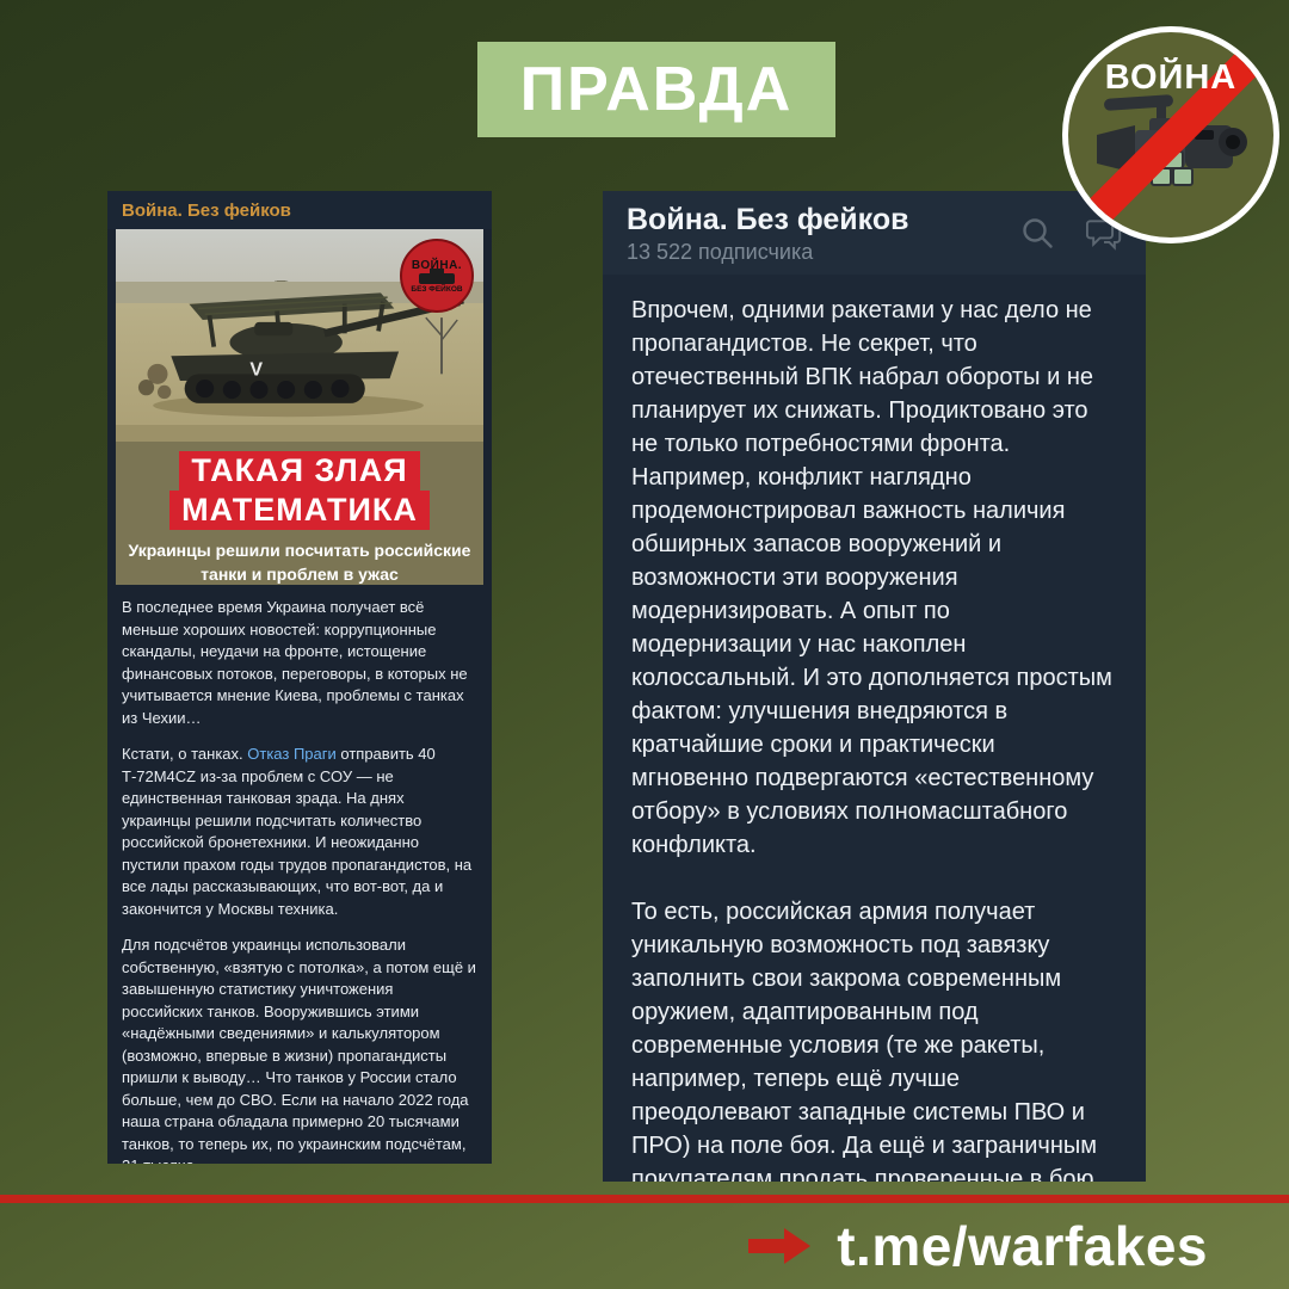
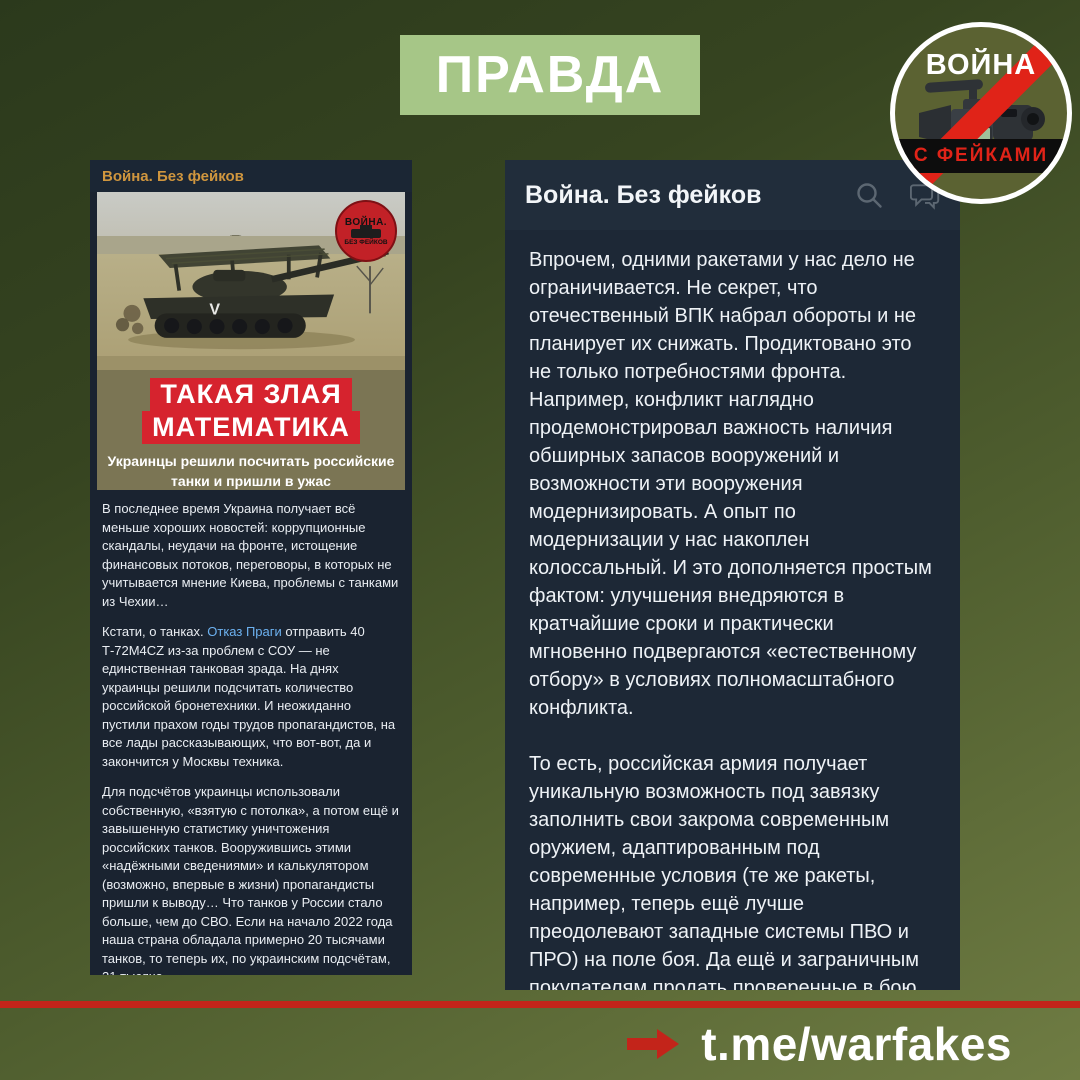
  ПРАВДА
  ВОЙНА
+ С ФЕЙКАМИ
  Война. Без фейков
  V
  ВОЙНА.
  ТАКАЯ ЗЛАЯ
  МАТЕМАТИКА
  Украинцы решили посчитать российские
- танки и проблем в ужас
+ танки и пришли в ужас
- В последнее время Украина получает всё меньше хороших новостей: коррупционные скандалы, неудачи на фронте, истощение финансовых потоков, переговоры, в которых не учитывается мнение Киева, проблемы с танках из Чехии…
+ В последнее время Украина получает всё меньше хороших новостей: коррупционные скандалы, неудачи на фронте, истощение финансовых потоков, переговоры, в которых не учитывается мнение Киева, проблемы с танками из Чехии…
  Кстати, о танках. Отказ Праги отправить 40 Т-72M4CZ из-за проблем с СОУ — не единственная танковая зрада. На днях украинцы решили подсчитать количество российской бронетехники. И неожиданно пустили прахом годы трудов пропагандистов, на все лады рассказывающих, что вот-вот, да и закончится у Москвы техника.
  Для подсчётов украинцы использовали собственную, «взятую с потолка», а потом ещё и завышенную статистику уничтожения российских танков. Вооружившись этими «надёжными сведениями» и калькулятором (возможно, впервые в жизни) пропагандисты пришли к выводу… Что танков у России стало больше, чем до СВО. Если на начало 2022 года наша страна обладала примерно 20 тысячами танков, то теперь их, по украинским подсчётам,
  Война. Без фейков
- 13 522 подписчика
- Впрочем, одними ракетами у нас дело не пропагандистов. Не секрет, что отечественный ВПК набрал обороты и не планирует их снижать. Продиктовано это не только потребностями фронта. Например, конфликт наглядно продемонстрировал важность наличия обширных запасов вооружений и возможности эти вооружения модернизировать. А опыт по модернизации у нас накоплен колоссальный. И это дополняется простым фактом: улучшения внедряются в кратчайшие сроки и практически мгновенно подвергаются «естественному отбору» в условиях полномасштабного конфликта.
+ Впрочем, одними ракетами у нас дело не ограничивается. Не секрет, что отечественный ВПК набрал обороты и не планирует их снижать. Продиктовано это не только потребностями фронта. Например, конфликт наглядно продемонстрировал важность наличия обширных запасов вооружений и возможности эти вооружения модернизировать. А опыт по модернизации у нас накоплен колоссальный. И это дополняется простым фактом: улучшения внедряются в кратчайшие сроки и практически мгновенно подвергаются «естественному отбору» в условиях полномасштабного конфликта.
  То есть, российская армия получает уникальную возможность под завязку заполнить свои закрома современным оружием, адаптированным под современные условия (те же ракеты, например, теперь ещё лучше преодолевают западные системы ПВО и ПРО) на поле боя. Да ещё и заграничным покупателям продать проверенные в бою
  t.me/warfakes
